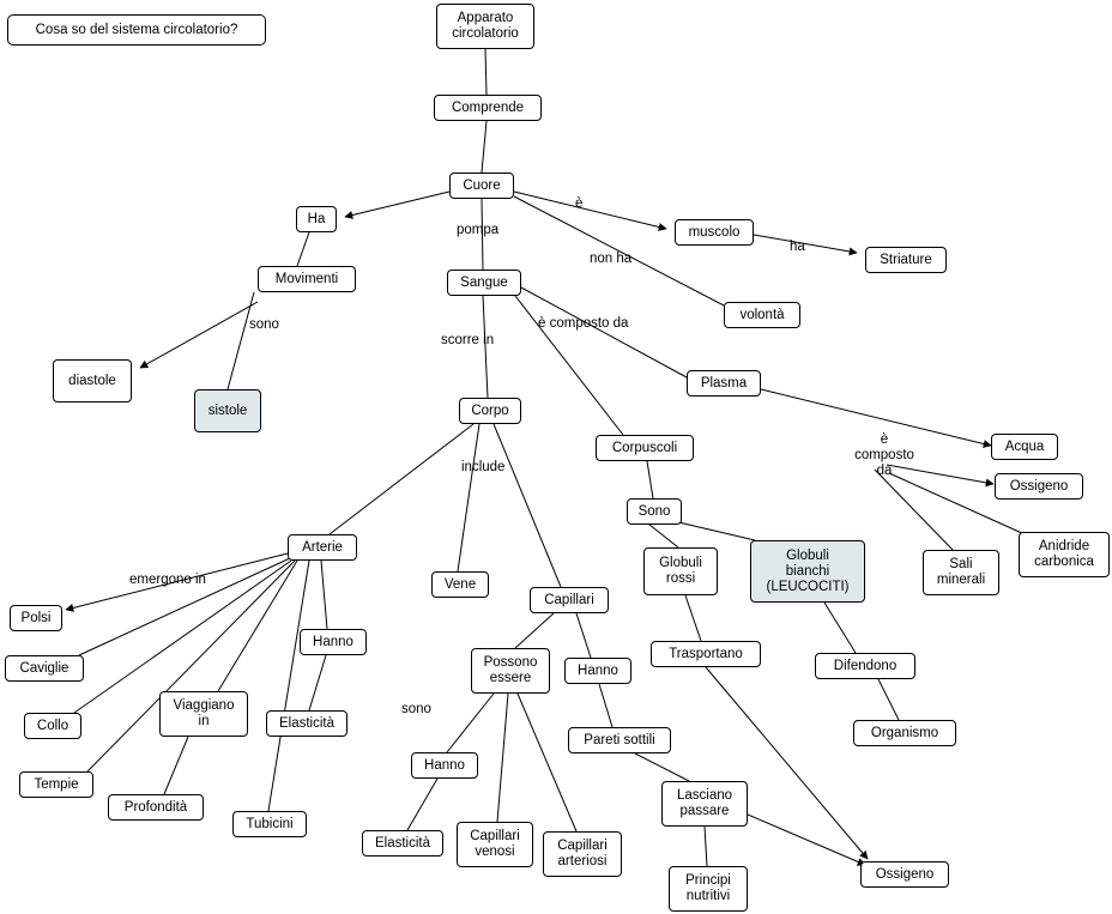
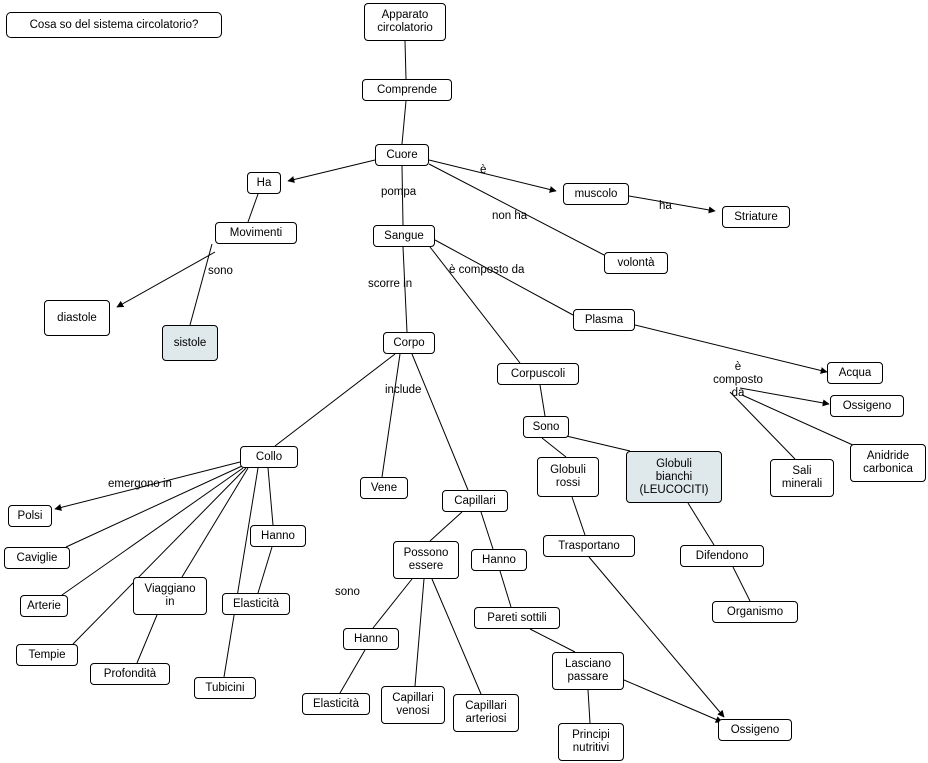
  Cosa so del sistema circolatorio?
  Apparato
  circolatorio
  Comprende
  Cuore
  Ha
  muscolo
  Striature
  volontà
  Movimenti
  diastole
  sistole
  Sangue
  Plasma
  Corpo
  Corpuscoli
  Acqua
  Ossigeno
  Anidride
  carbonica
  Sali
  minerali
  Sono
  Globuli
  rossi
  Globuli
  bianchi
  (LEUCOCITI)
  Trasportano
  Difendono
  Organismo
  Ossigeno
- Arterie
+ Collo
  Vene
  Capillari
  Polsi
  Caviglie
- Collo
+ Arterie
  Tempie
  Viaggiano
  in
  Profondità
  Hanno
  Elasticità
  Tubicini
  Possono
  essere
  Hanno
  Pareti sottili
  Hanno
  Elasticità
  Capillari
  venosi
  Capillari
  arteriosi
  Lasciano
  passare
  Principi
  nutritivi
  è
  ha
  non ha
  pompa
  sono
  scorre in
  è composto da
  è
  composto
  da
  include
  emergono in
  sono
